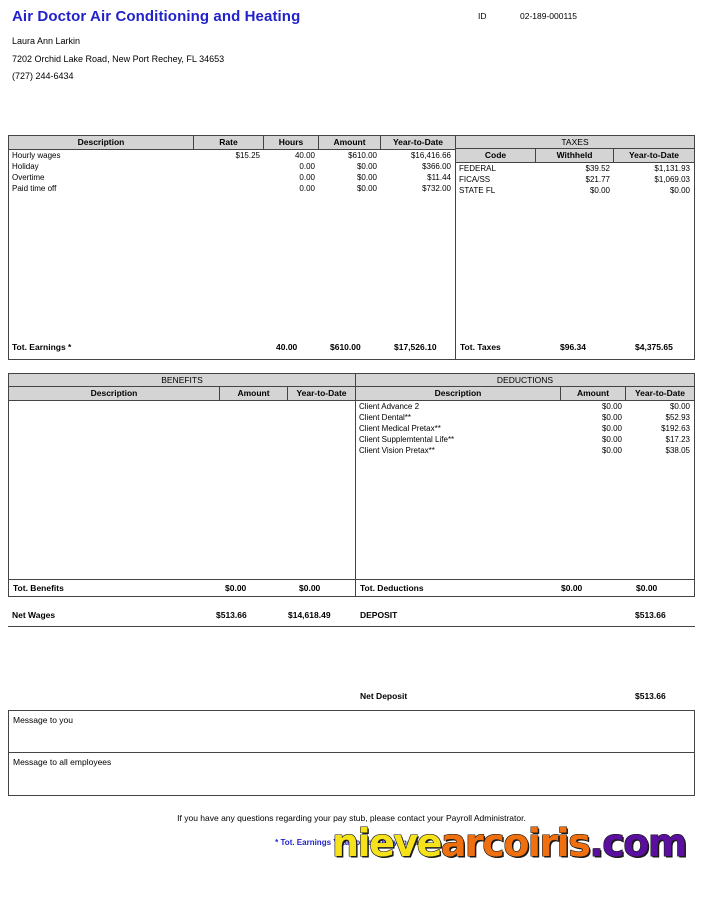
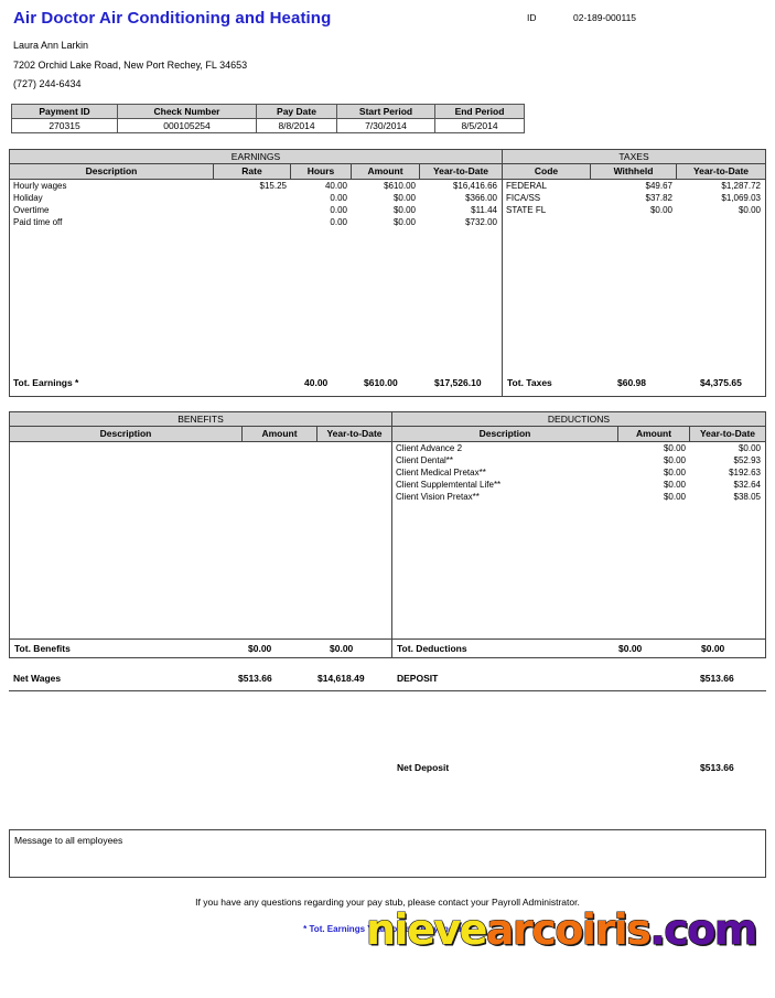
  Air Doctor Air Conditioning and Heating
  ID
  02-189-000115
  Laura Ann Larkin
  7202 Orchid Lake Road, New Port Rechey, FL 34653
  (727) 244-6434
+ Payment ID	Check Number	Pay Date	Start Period	End Period
+ 270315	000105254	8/8/2014	7/30/2014	8/5/2014
+ EARNINGS
  Description
  Rate
  Hours
  Amount
  Year-to-Date
  Hourly wages
  $15.25
  40.00
  $610.00
  $16,416.66
  Holiday
  0.00
  $0.00
  $366.00
  Overtime
  0.00
  $0.00
  $11.44
  Paid time off
  0.00
  $0.00
  $732.00
  TAXES
  Code
  Withheld
  Year-to-Date
  FEDERAL
- $39.52
+ $49.67
- $1,131.93
+ $1,287.72
  FICA/SS
- $21.77
+ $37.82
  $1,069.03
  STATE FL
  $0.00
  $0.00
  Tot. Earnings *
  40.00
  $610.00
  $17,526.10
  Tot. Taxes
- $96.34
+ $60.98
  $4,375.65
  BENEFITS
  Description
  Amount
  Year-to-Date
  Tot. Benefits
  $0.00
  $0.00
  DEDUCTIONS
  Description
  Amount
  Year-to-Date
  Client Advance 2
  $0.00
  $0.00
  Client Dental**
  $0.00
  $52.93
  Client Medical Pretax**
  $0.00
  $192.63
  Client Supplemtental Life**
  $0.00
- $17.23
+ $32.64
  Client Vision Pretax**
  $0.00
  $38.05
  Tot. Deductions
  $0.00
  $0.00
  Net Wages
  $513.66
  $14,618.49
  DEPOSIT
  $513.66
  Net Deposit
  $513.66
- Message to you
  Message to all employees
  If you have any questions regarding your pay stub, please contact your Payroll Administrator.
  * Tot. Earnings Year-to-date may include
  nievearcoiris.com
